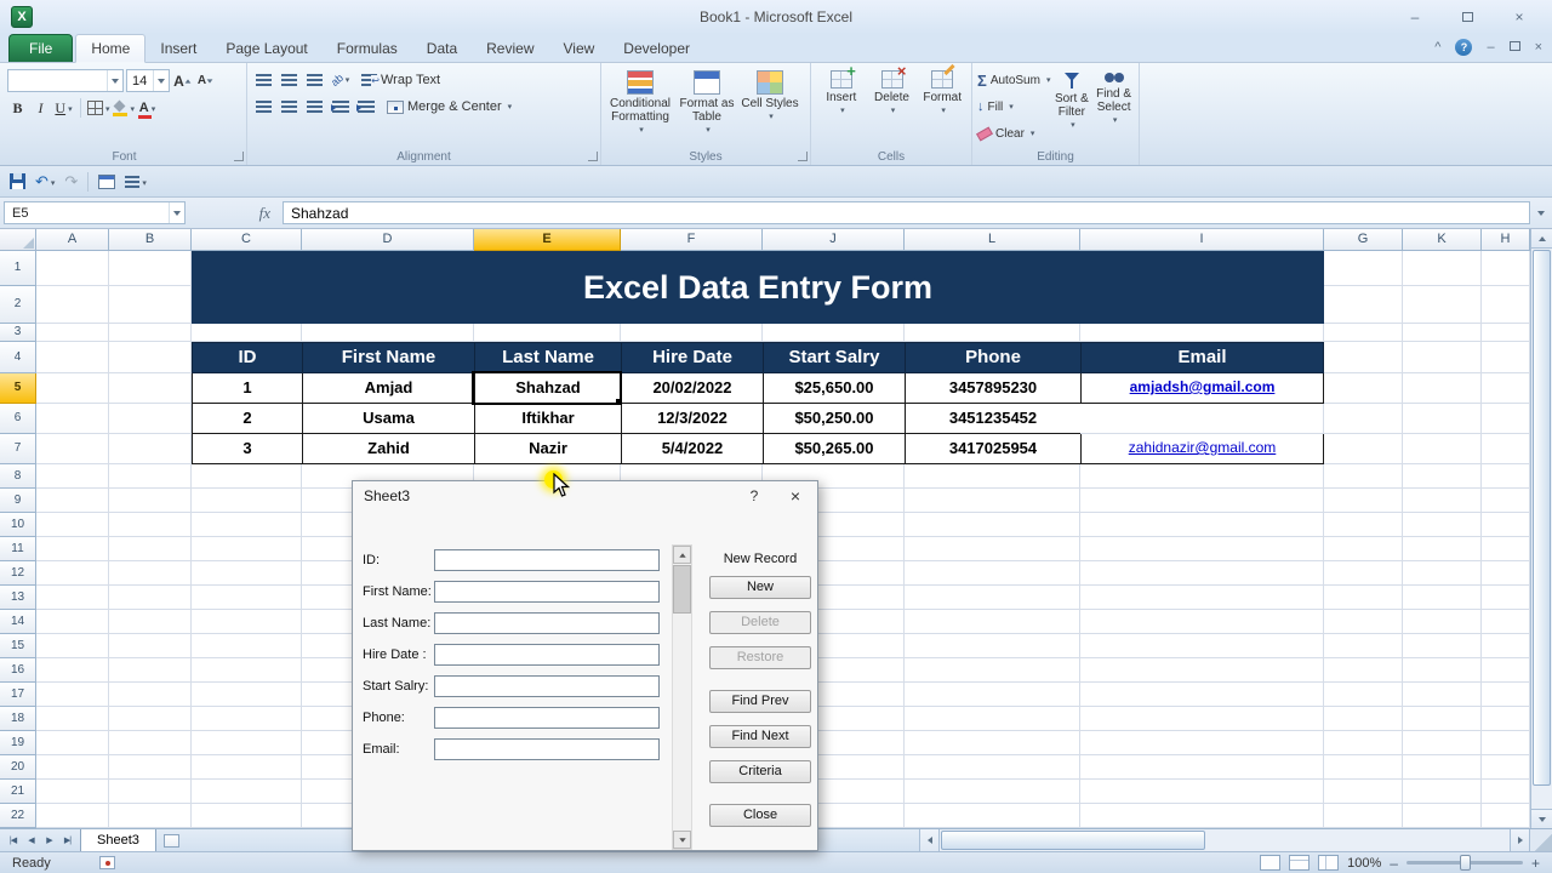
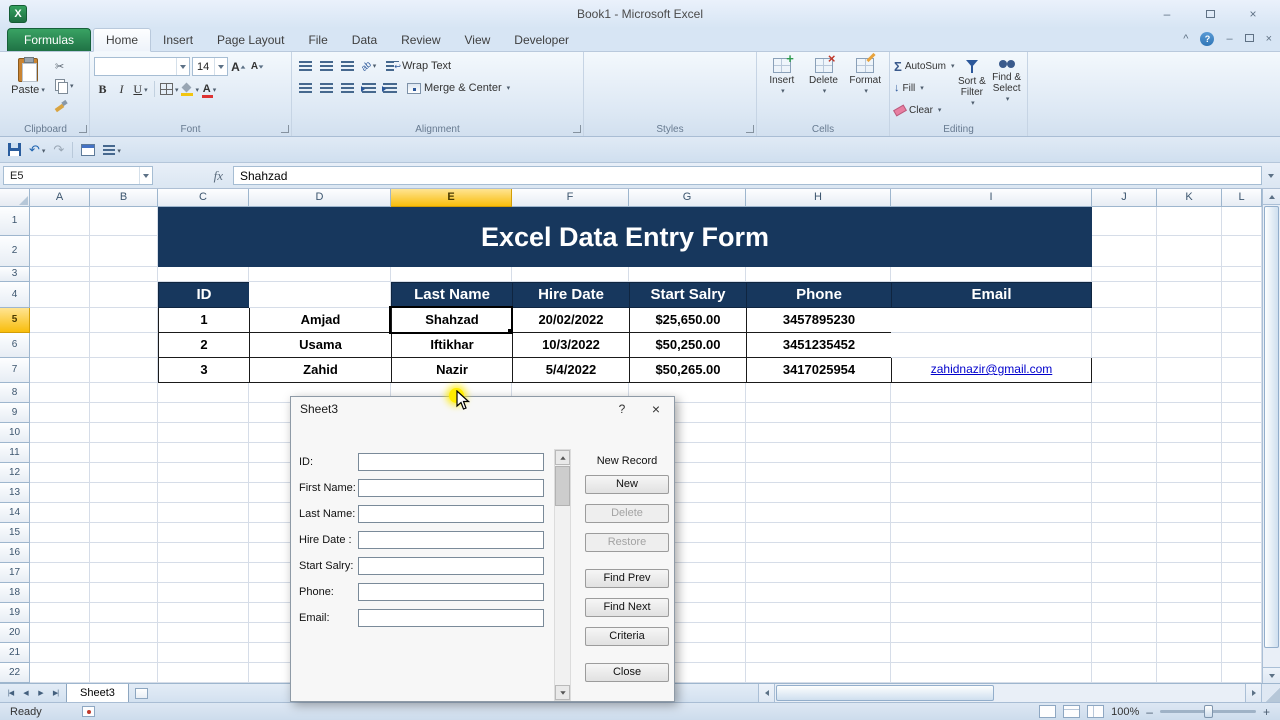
  X
  Book1 - Microsoft Excel
  –
  ×
- File
+ Formulas
  Home
  Insert
  Page Layout
- Formulas
+ File
  Data
  Review
  View
  Developer
  ^
  ?
  –
  ×
+ Paste
+ ✂
+ Clipboard
  14
  A
  A
  B
  I
  U
  A
  Font
  Wrap Text
  Merge & Center
  Alignment
- Conditional Formatting
- Format as Table
- Cell Styles
  Styles
  Insert
  Delete
  Format
  Cells
  Σ
  AutoSum
  ↓
  Fill
  Clear
  Sort & Filter
  Find & Select
  Editing
  ↶
  ↷
  E5
  fx
  Shahzad
  A
  B
  C
  D
  E
  F
- J
+ G
- L
+ H
  I
- G
+ J
  K
- H
+ L
  1
  2
  3
  4
  5
  6
  7
  8
  9
  10
  11
  12
  13
  14
  15
  16
  17
  18
  19
  20
  21
  22
  Excel Data Entry Form
  ID
- First Name
  Last Name
  Hire Date
  Start Salry
  Phone
  Email
  1
  Amjad
  20/02/2022
  $25,650.00
  3457895230
- amjadsh@gmail.com
  2
  Usama
  Iftikhar
- 12/3/2022
+ 10/3/2022
  $50,250.00
  3451235452
  3
  Zahid
  Nazir
  5/4/2022
  $50,265.00
  3417025954
  zahidnazir@gmail.com
  Sheet3
  ?
  ×
  New Record
  ID:
  First Name:
  Last Name:
  Hire Date :
  Start Salry:
  Phone:
  Email:
  New
  Delete
  Restore
  Find Prev
  Find Next
  Criteria
  Close
  Sheet3
  Ready
  100%
  –
  +
